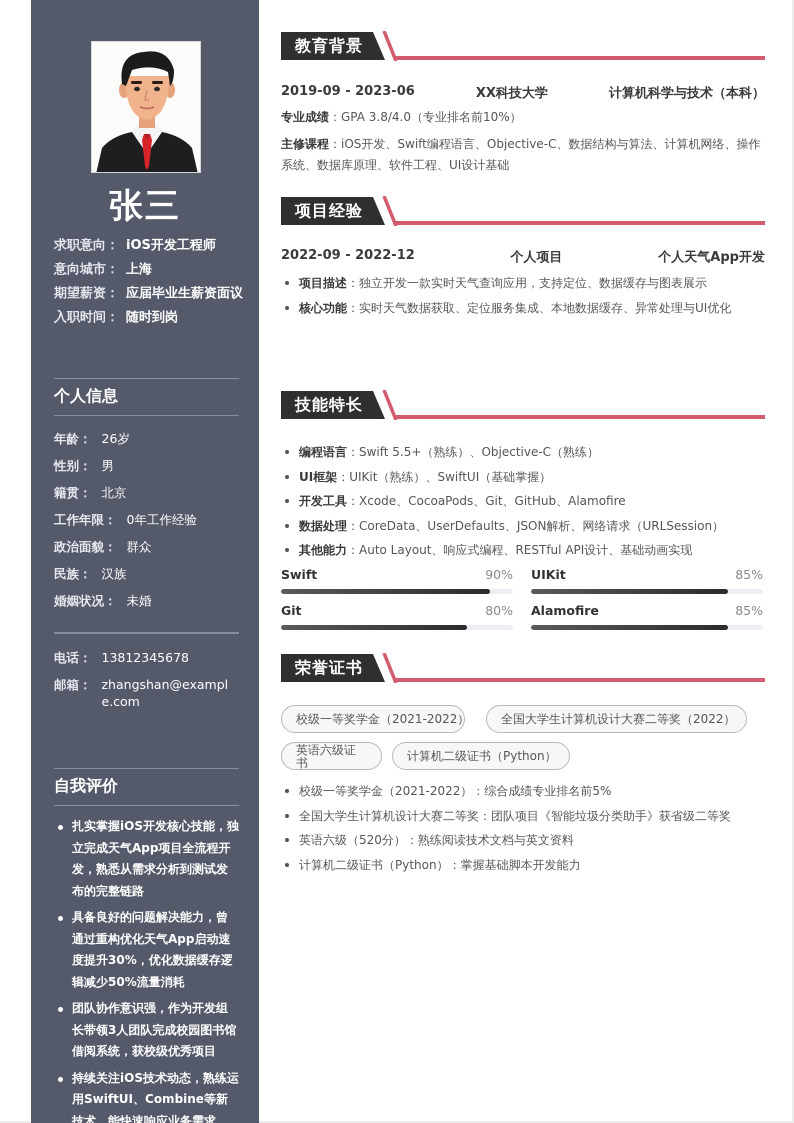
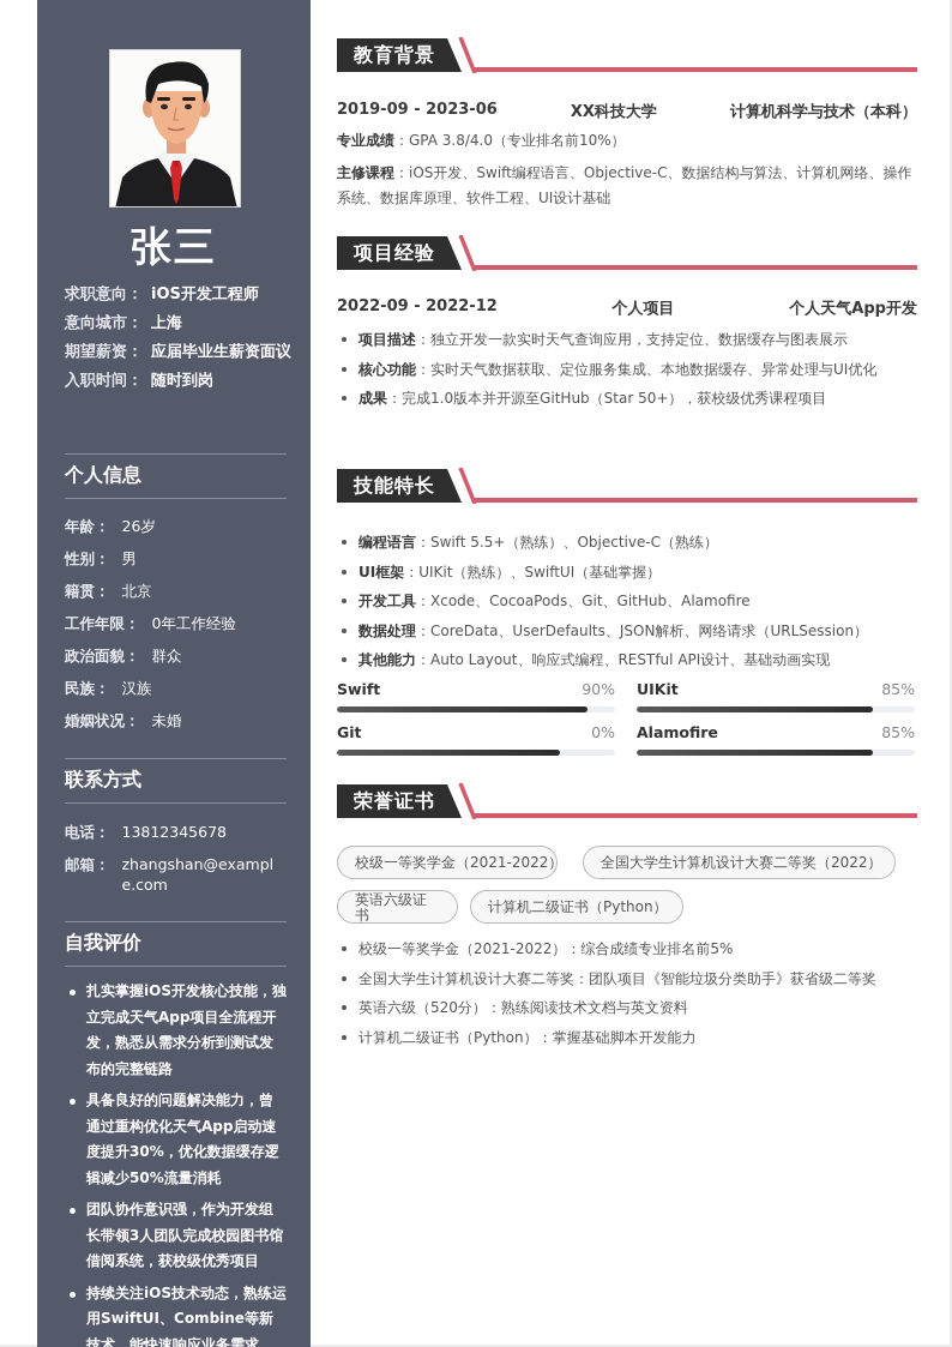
  张三
  求职意向：
  iOS开发工程师
  意向城市：
  上海
  期望薪资：
  应届毕业生薪资面议
  入职时间：
  随时到岗
  个人信息
  年龄：
  26岁
  性别：
  男
  籍贯：
  北京
  工作年限：
  0年工作经验
  政治面貌：
  群众
  民族：
  汉族
  婚姻状况：
  未婚
+ 联系方式
  电话：
  13812345678
  邮箱：
  zhangshan@example.com
  自我评价
  扎实掌握iOS开发核心技能，独立完成天气App项目全流程开发，熟悉从需求分析到测试发布的完整链路
  具备良好的问题解决能力，曾通过重构优化天气App启动速度提升30%，优化数据缓存逻辑减少50%流量消耗
  团队协作意识强，作为开发组长带领3人团队完成校园图书馆借阅系统，获校级优秀项目
  持续关注iOS技术动态，熟练运用SwiftUI、Combine等新技术，能快速响应业务需求
  教育背景
  2019-09 - 2023-06
  XX科技大学
  计算机科学与技术（本科）
  专业成绩：GPA 3.8/4.0（专业排名前10%）
  主修课程：iOS开发、Swift编程语言、Objective-C、数据结构与算法、计算机网络、操作系统、数据库原理、软件工程、UI设计基础
  项目经验
  2022-09 - 2022-12
  个人项目
  个人天气App开发
  项目描述：独立开发一款实时天气查询应用，支持定位、数据缓存与图表展示
  核心功能：实时天气数据获取、定位服务集成、本地数据缓存、异常处理与UI优化
+ 成果：完成1.0版本并开源至GitHub（Star 50+），获校级优秀课程项目
  技能特长
  编程语言：Swift 5.5+（熟练）、Objective-C（熟练）
  UI框架：UIKit（熟练）、SwiftUI（基础掌握）
  开发工具：Xcode、CocoaPods、Git、GitHub、Alamofire
  数据处理：CoreData、UserDefaults、JSON解析、网络请求（URLSession）
  其他能力：Auto Layout、响应式编程、RESTful API设计、基础动画实现
  Swift
  90%
  UIKit
  85%
  Git
- 80%
+ 0%
  Alamofire
  85%
  荣誉证书
  校级一等奖学金（2021-2022）
  全国大学生计算机设计大赛二等奖（2022）
  英语六级证书
  计算机二级证书（Python）
  校级一等奖学金（2021-2022）：综合成绩专业排名前5%
  全国大学生计算机设计大赛二等奖：团队项目《智能垃圾分类助手》获省级二等奖
  英语六级（520分）：熟练阅读技术文档与英文资料
  计算机二级证书（Python）：掌握基础脚本开发能力
